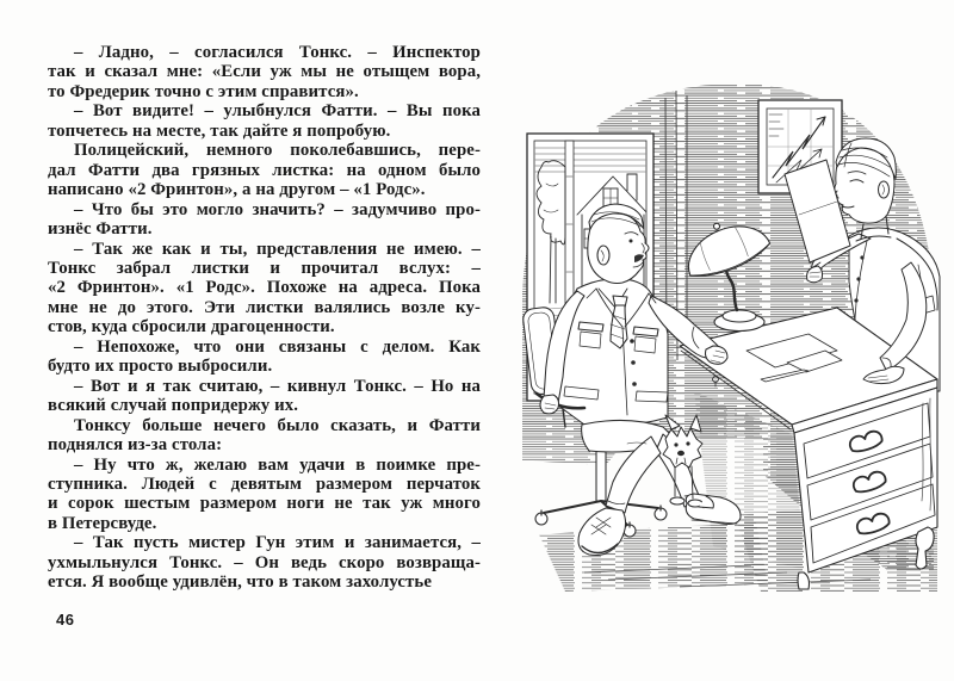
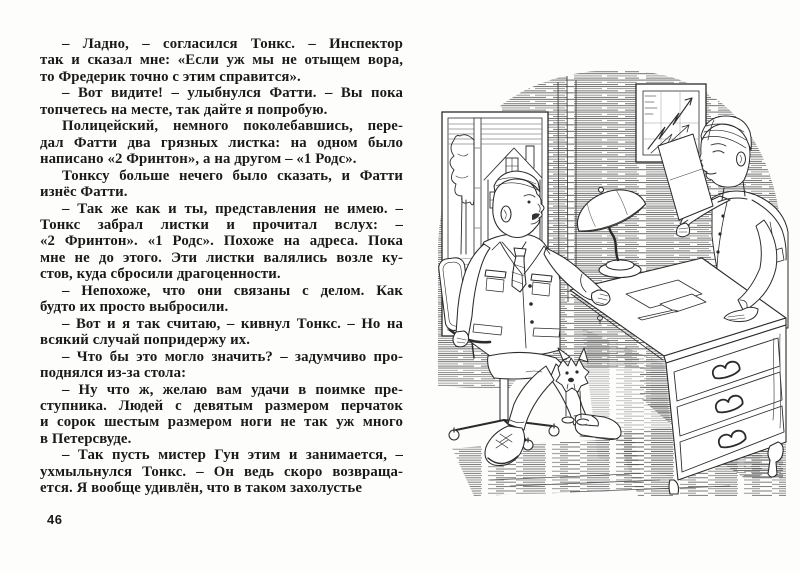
  – Ладно, – согласился Тонкс. – Инспектор
  так и сказал мне: «Если уж мы не отыщем вора,
  то Фредерик точно с этим справится».
  – Вот видите! – улыбнулся Фатти. – Вы пока
  топчетесь на месте, так дайте я попробую.
  Полицейский, немного поколебавшись, пере-
  дал Фатти два грязных листка: на одном было
  написано «2 Фринтон», а на другом – «1 Родс».
- – Что бы это могло значить? – задумчиво про-
+ Тонксу больше нечего было сказать, и Фатти
  изнёс Фатти.
  – Так же как и ты, представления не имею. –
  Тонкс забрал листки и прочитал вслух: –
  «2 Фринтон». «1 Родс». Похоже на адреса. Пока
  мне не до этого. Эти листки валялись возле ку-
  стов, куда сбросили драгоценности.
  – Непохоже, что они связаны с делом. Как
  будто их просто выбросили.
  – Вот и я так считаю, – кивнул Тонкс. – Но на
  всякий случай попридержу их.
- Тонксу больше нечего было сказать, и Фатти
+ – Что бы это могло значить? – задумчиво про-
  поднялся из-за стола:
  – Ну что ж, желаю вам удачи в поимке пре-
  ступника. Людей с девятым размером перчаток
  и сорок шестым размером ноги не так уж много
  в Петерсвуде.
  – Так пусть мистер Гун этим и занимается, –
  ухмыльнулся Тонкс. – Он ведь скоро возвраща-
  ется. Я вообще удивлён, что в таком захолустье
  46
